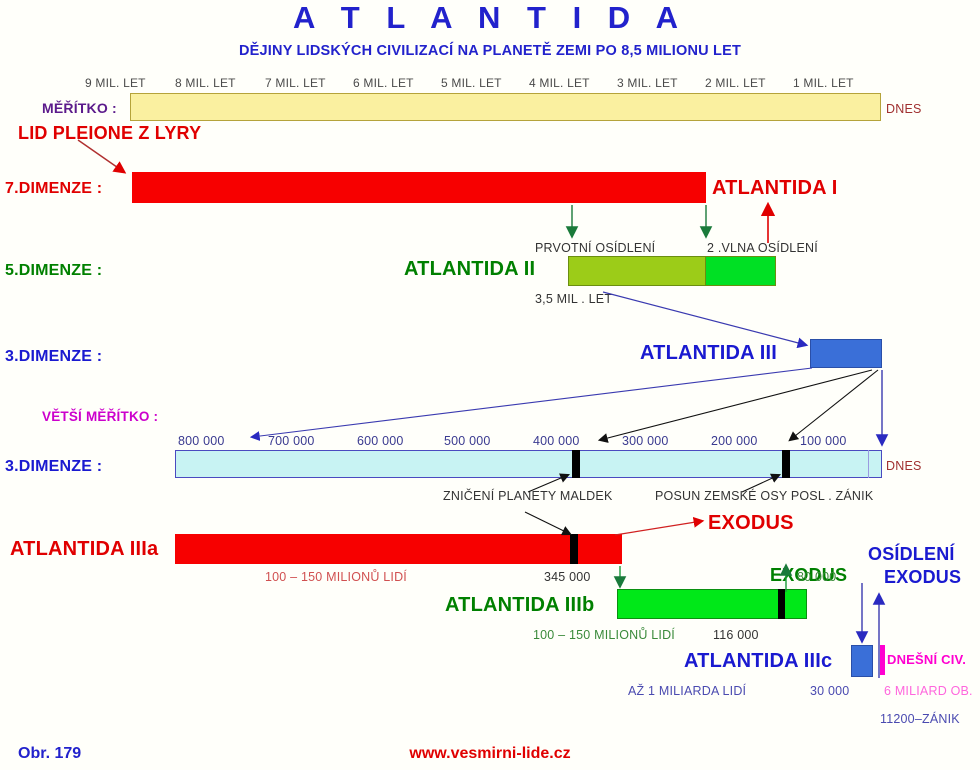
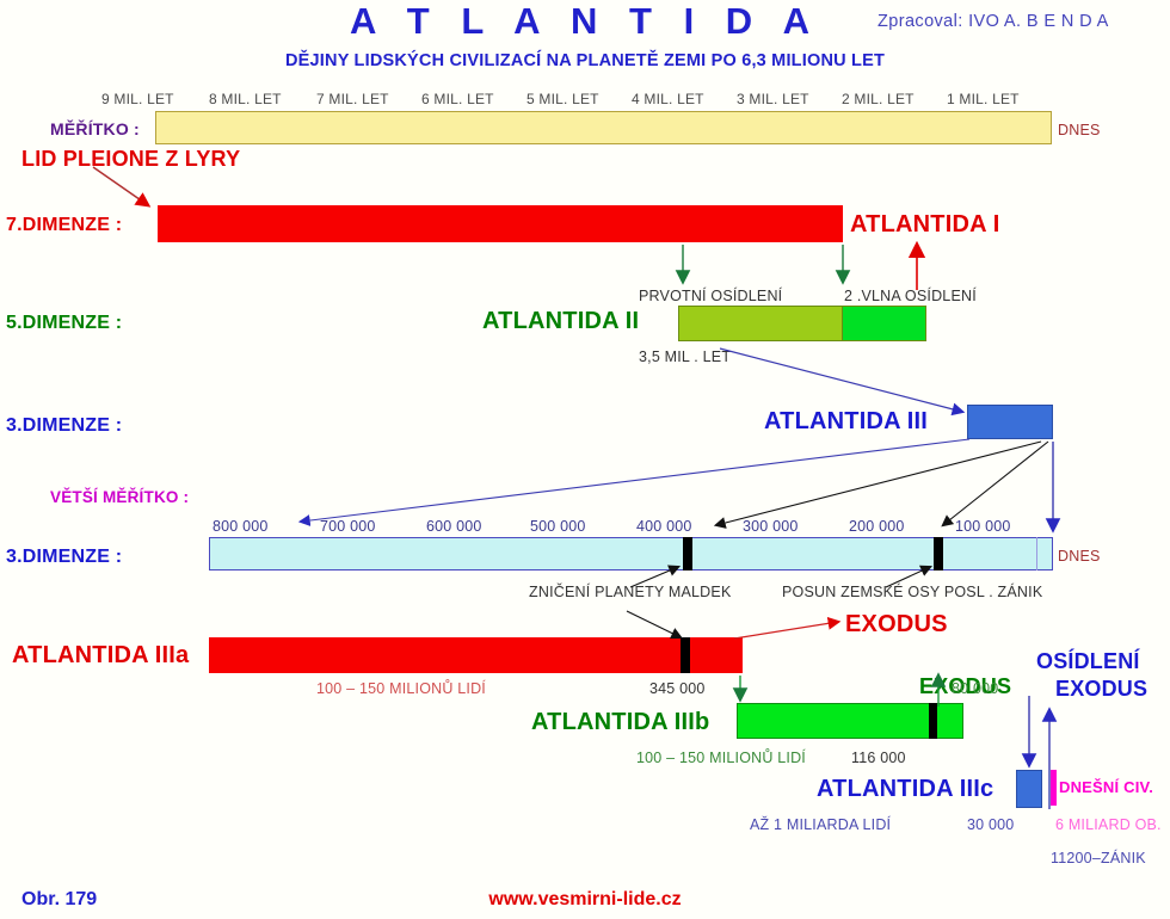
  A T L A N T I D A
+ Zpracoval: IVO A. B E N D A
- DĚJINY LIDSKÝCH CIVILIZACÍ NA PLANETĚ ZEMI PO 8,5 MILIONU LET
+ DĚJINY LIDSKÝCH CIVILIZACÍ NA PLANETĚ ZEMI PO 6,3 MILIONU LET
  9 MIL. LET
  8 MIL. LET
  7 MIL. LET
  6 MIL. LET
  5 MIL. LET
  4 MIL. LET
  3 MIL. LET
  2 MIL. LET
  1 MIL. LET
  MĚŘÍTKO :
  DNES
  LID PLEIONE Z LYRY
  7.DIMENZE :
  ATLANTIDA I
  PRVOTNÍ OSÍDLENÍ
  2 .VLNA OSÍDLENÍ
  5.DIMENZE :
  ATLANTIDA II
  3,5 MIL . LET
  3.DIMENZE :
  ATLANTIDA III
  VĚTŠÍ MĚŘÍTKO :
  800 000
  700 000
  600 000
  500 000
  400 000
  300 000
  200 000
  100 000
  3.DIMENZE :
  DNES
  ZNIČENÍ PLANETY MALDEK
  POSUN ZEMSKÉ OSY POSL . ZÁNIK
  ATLANTIDA IIIa
  100 – 150 MILIONŮ LIDÍ
  345 000
  EXODUS
  ATLANTIDA IIIb
  100 – 150 MILIONŮ LIDÍ
  116 000
  EXODUS
  80 000
  ATLANTIDA IIIc
  AŽ 1 MILIARDA LIDÍ
  30 000
  OSÍDLENÍ
  EXODUS
  DNEŠNÍ CIV.
  6 MILIARD OB.
  11200–ZÁNIK
  Obr. 179
  www.vesmirni-lide.cz
